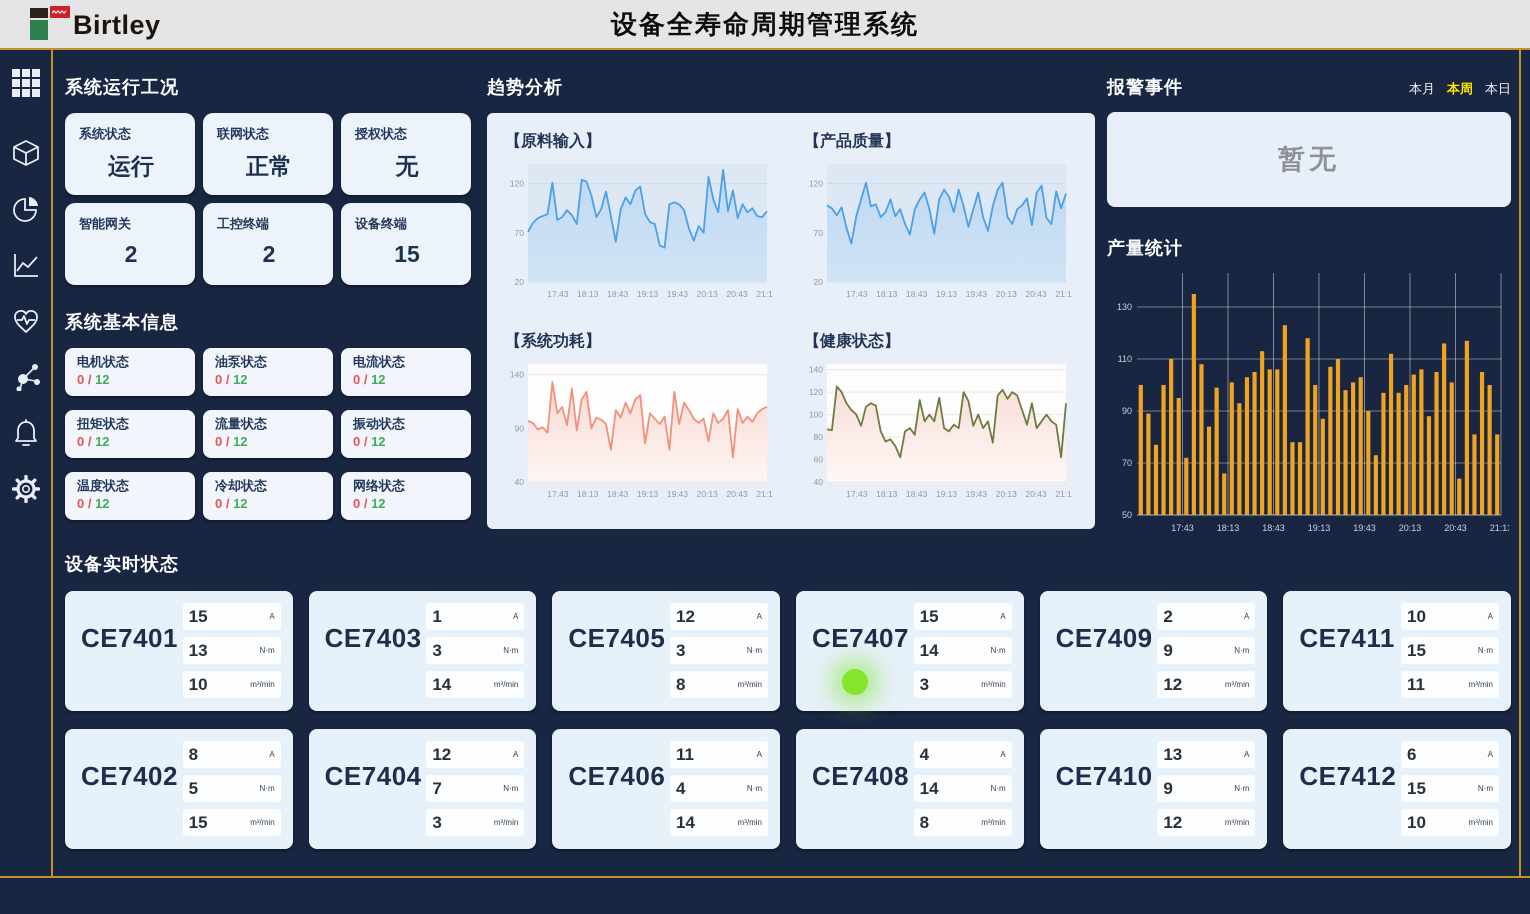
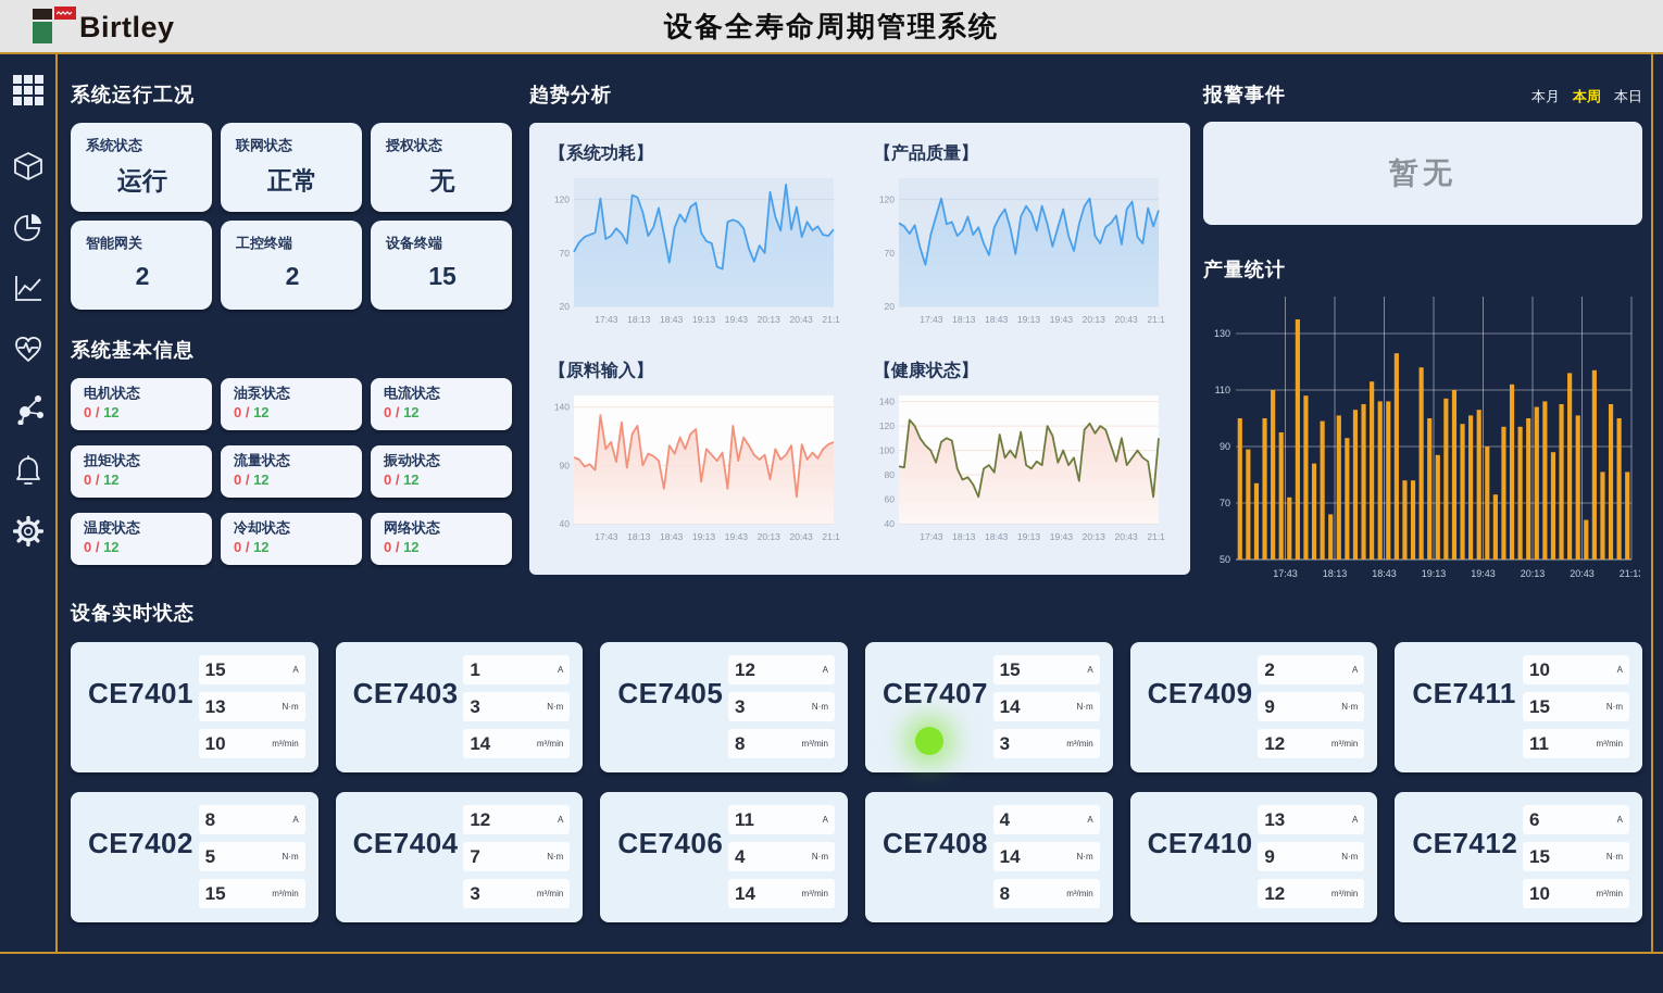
  Birtley
  设备全寿命周期管理系统
  系统运行工况
  系统状态
  运行
  联网状态
  正常
  授权状态
  无
  智能网关
  2
  工控终端
  2
  设备终端
  15
  系统基本信息
  电机状态
  0 / 12
  油泵状态
  0 / 12
  电流状态
  0 / 12
  扭矩状态
  0 / 12
  流量状态
  0 / 12
  振动状态
  0 / 12
  温度状态
  0 / 12
  冷却状态
  0 / 12
  网络状态
  0 / 12
  趋势分析
- 【原料输入】
+ 【系统功耗】
  20
  70
  120
  17:43
  18:13
  18:43
  19:13
  19:43
  20:13
  20:43
  21:1
  【产品质量】
  20
  70
  120
  17:43
  18:13
  18:43
  19:13
  19:43
  20:13
  20:43
  21:1
- 【系统功耗】
+ 【原料输入】
  40
  90
  140
  17:43
  18:13
  18:43
  19:13
  19:43
  20:13
  20:43
  21:1
  【健康状态】
  40
  60
  80
  100
  120
  140
  17:43
  18:13
  18:43
  19:13
  19:43
  20:13
  20:43
  21:1
  报警事件
  本月
  本周
  本日
  暂无
  产量统计
  17:43
  18:13
  18:43
  19:13
  19:43
  20:13
  20:43
  21:1
  50
  70
  90
  110
  130
  设备实时状态
  CE7401
  15
  A
  13
  N·m
  10
  m³/min
  CE7403
  1
  A
  3
  N·m
  14
  m³/min
  CE7405
  12
  A
  3
  N·m
  8
  m³/min
  CE7407
  15
  A
  14
  N·m
  3
  m³/min
  CE7409
  2
  A
  9
  N·m
  12
  m³/min
  CE7411
  10
  A
  15
  N·m
  11
  m³/min
  CE7402
  8
  A
  5
  N·m
  15
  m³/min
  CE7404
  12
  A
  7
  N·m
  3
  m³/min
  CE7406
  11
  A
  4
  N·m
  14
  m³/min
  CE7408
  4
  A
  14
  N·m
  8
  m³/min
  CE7410
  13
  A
  9
  N·m
  12
  m³/min
  CE7412
  6
  A
  15
  N·m
  10
  m³/min
